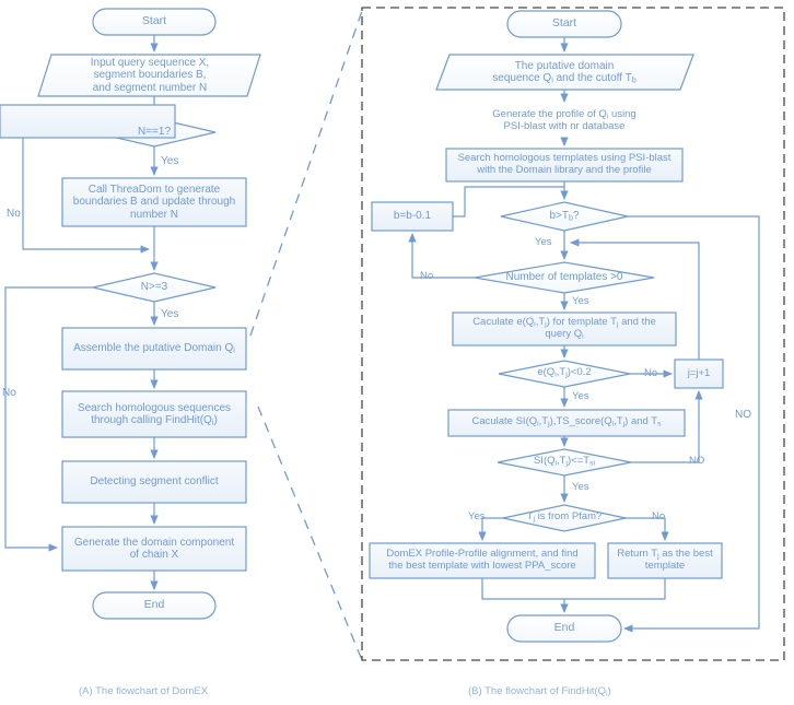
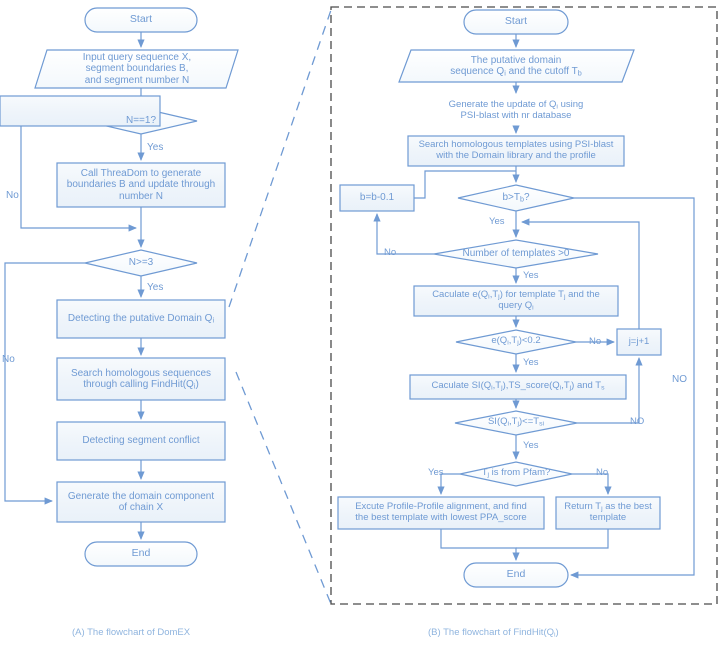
  Start
  Input query sequence X,
  segment boundaries B,
  and segment number N
  N==1?
  Call ThreaDom to generate
  boundaries B and update through
  number N
  N>=3
- Assemble the putative Domain Qi
+ Detecting the putative Domain Qi
  Search homologous sequences
  through calling FindHit(Qi)
  Detecting segment conflict
  Generate the domain component
  of chain X
  End
  Yes
  No
  Yes
  No
  Start
  The putative domain
  sequence Qi and the cutoff Tb
- Generate the profile of Q using
+ Generate the update of Q using
  PSI-blast with nr database
  Search homologous templates using PSI-blast
  with the Domain library and the profile
  b>Tb?
  b=b-0.1
  Number of templates >0
  Caculate e(Q ,T ) for template T and the
  query Q
  e(Q ,T )<0.2
  j=j+1
  Caculate SI(Q ,T ),TS_score(Q ,T ) and T
  SI(Q ,T )<=T
  T is from Pfam?
- DomEX Profile-Profile alignment, and find
+ Excute Profile-Profile alignment, and find
  the best template with lowest PPA_score
  Return T as the best
  template
  End
  Yes
  NO
  No
  Yes
  No
  Yes
  NO
  Yes
  Yes
  No
  (A) The flowchart of DomEX
  (B) The flowchart of FindHit(Q )
